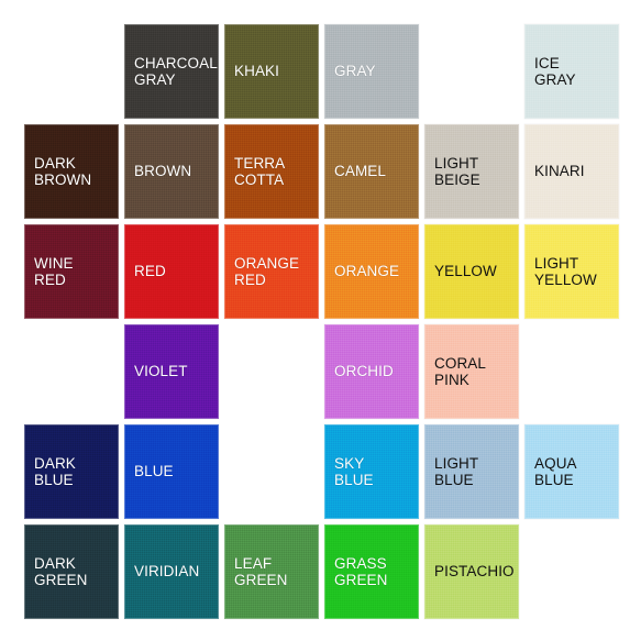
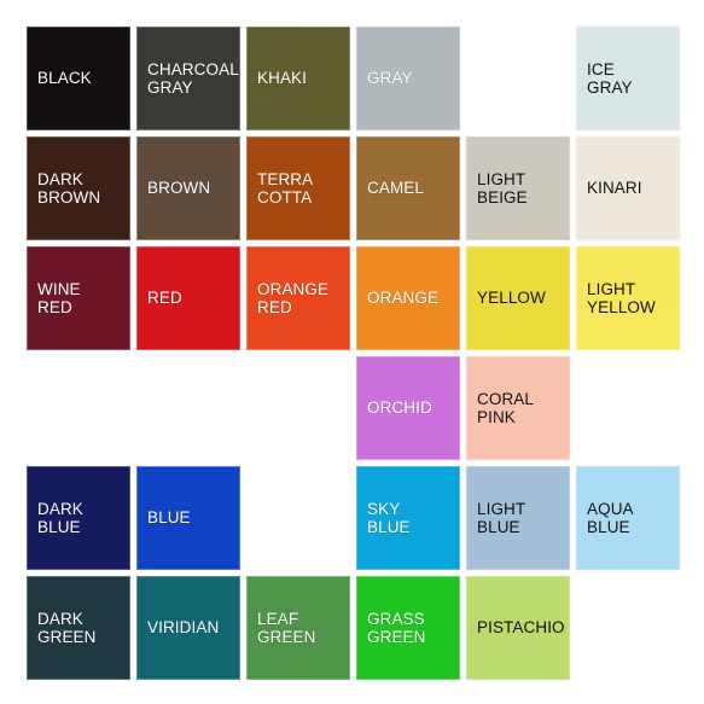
+ BLACK
  CHARCOAL
  GRAY
  KHAKI
  GRAY
  ICE
  GRAY
  DARK
  BROWN
  BROWN
  TERRA
  COTTA
  CAMEL
  LIGHT
  BEIGE
  KINARI
  WINE
  RED
  RED
  ORANGE
  RED
  ORANGE
  YELLOW
  LIGHT
  YELLOW
- VIOLET
  ORCHID
  CORAL
  PINK
  DARK
  BLUE
  BLUE
  SKY
  BLUE
  LIGHT
  BLUE
  AQUA
  BLUE
  DARK
  GREEN
  VIRIDIAN
  LEAF
  GREEN
  GRASS
  GREEN
  PISTACHIO
